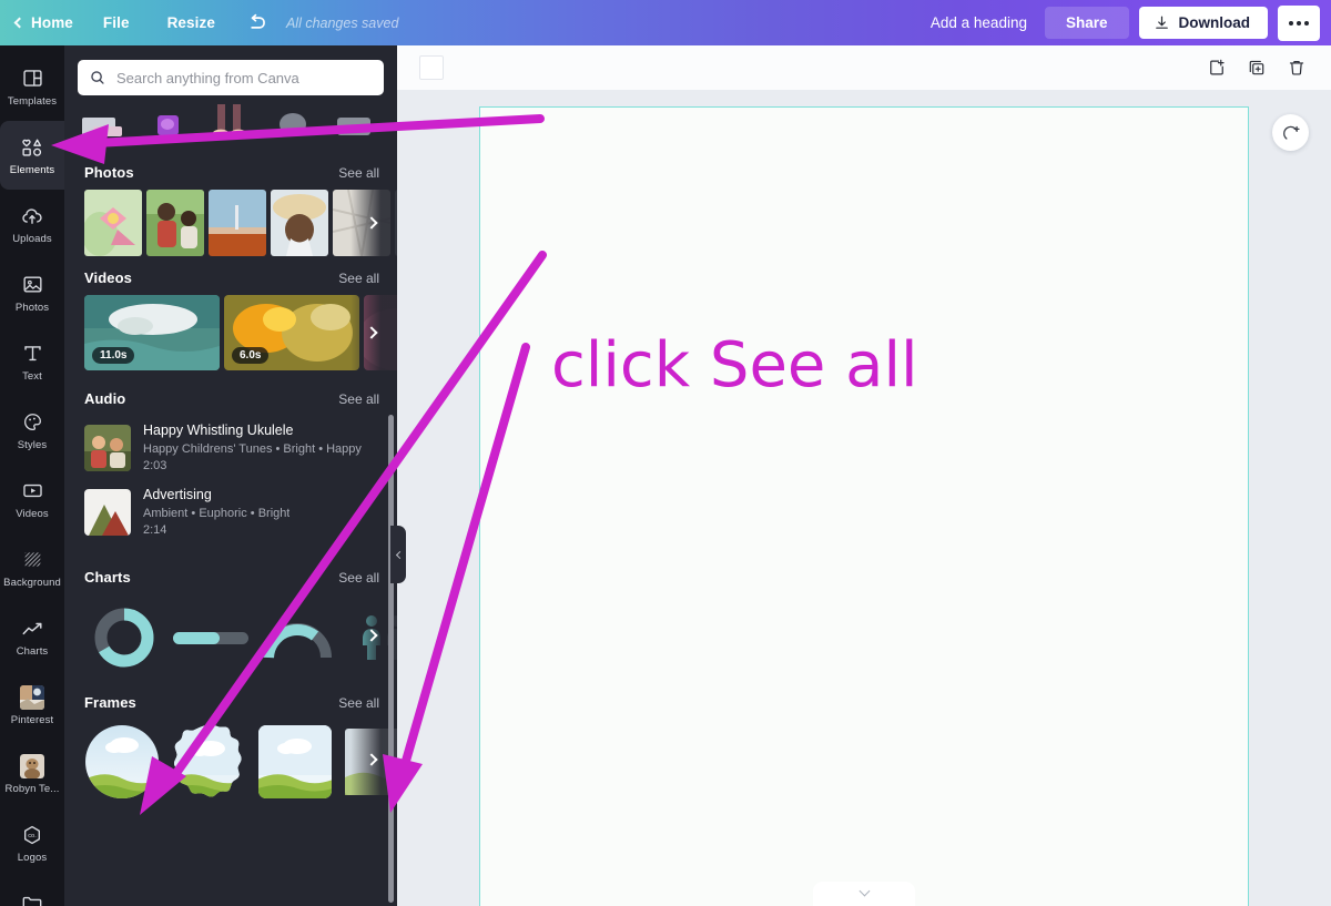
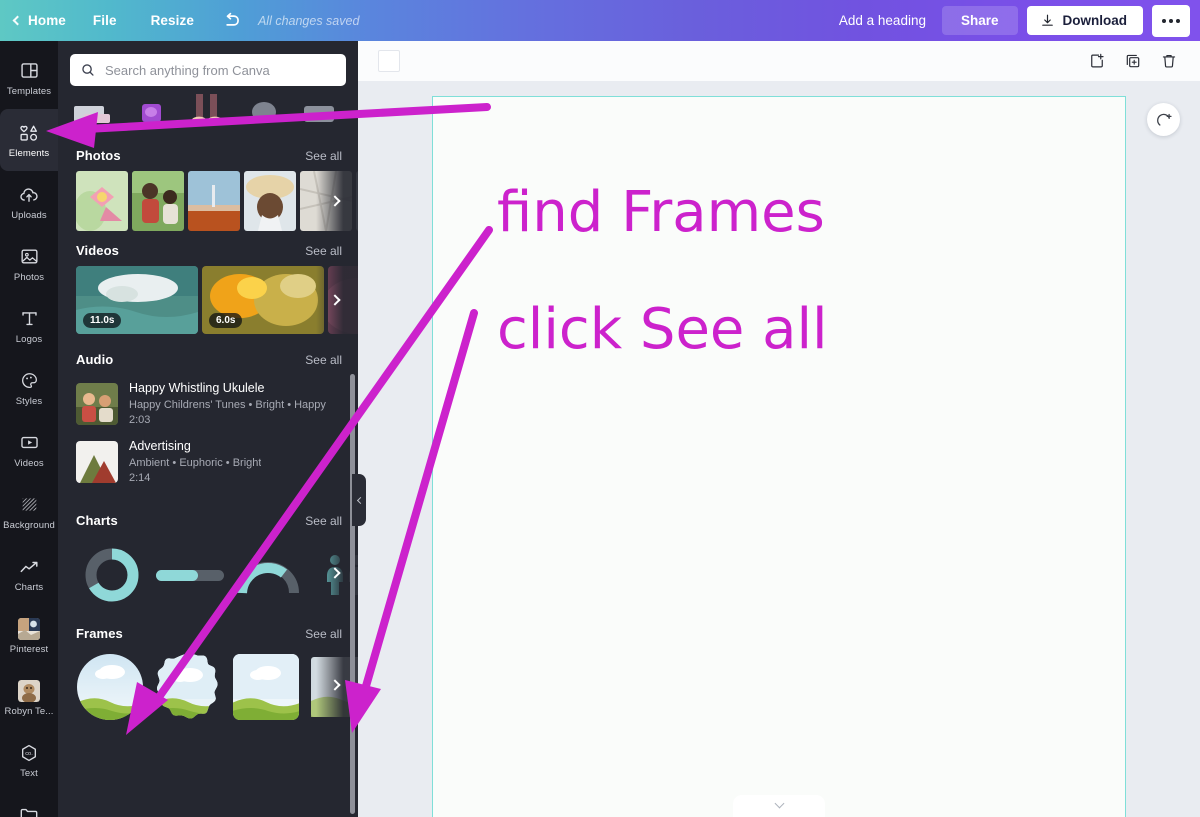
  Home
  File
  Resize
  All changes saved
  Add a heading
  Share
  Download
  Templates
  Elements
  Uploads
  Photos
- Text
+ Logos
  Styles
  Videos
  Background
  Charts
  Pinterest
  Robyn Te...
- Logos
+ Text
  Search anything from Canva
  Photos
  See all
  Videos
  See all
  11.0s
  6.0s
  Audio
  See all
  Happy Whistling Ukulele
  Happy Childrens' Tunes • Bright • Happy
  2:03
  Advertising
  Ambient • Euphoric • Bright
  2:14
  Charts
  See all
  Frames
  See all
+ find Frames
  click See all
